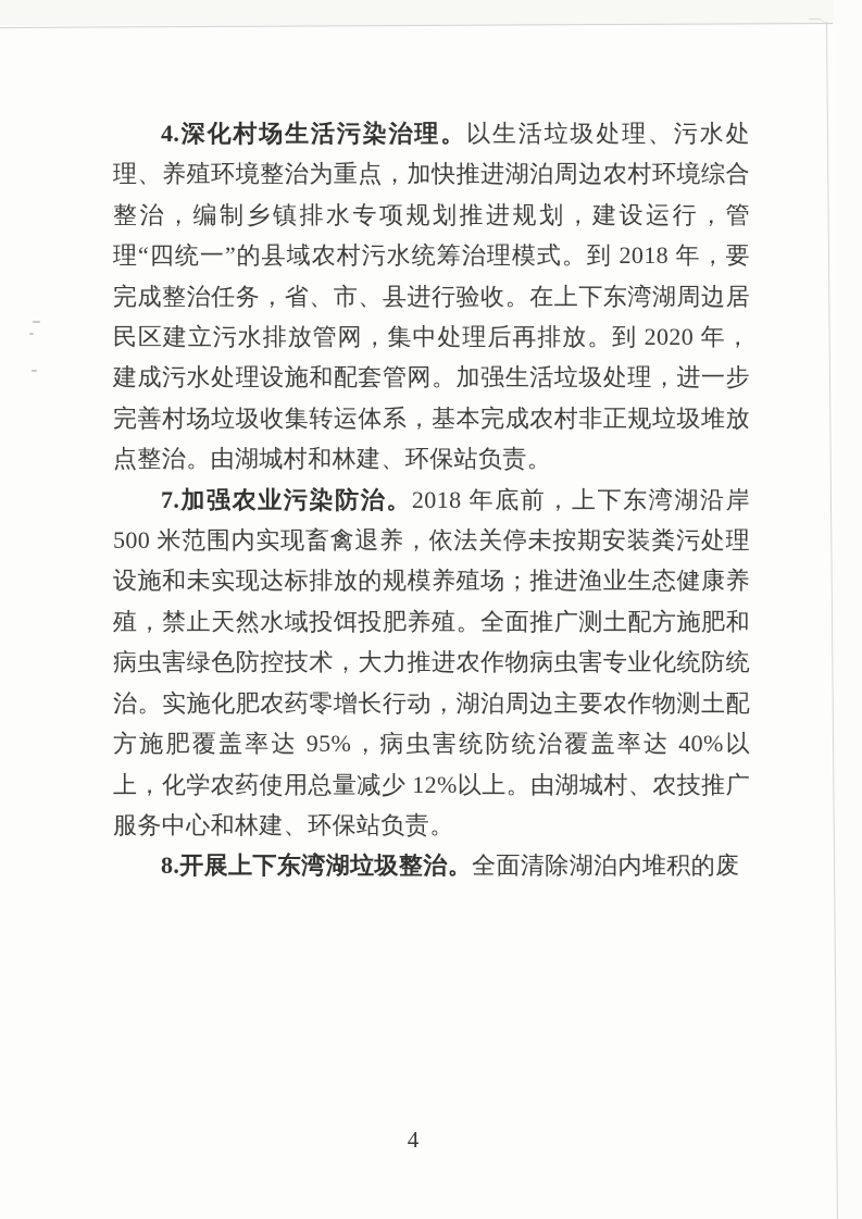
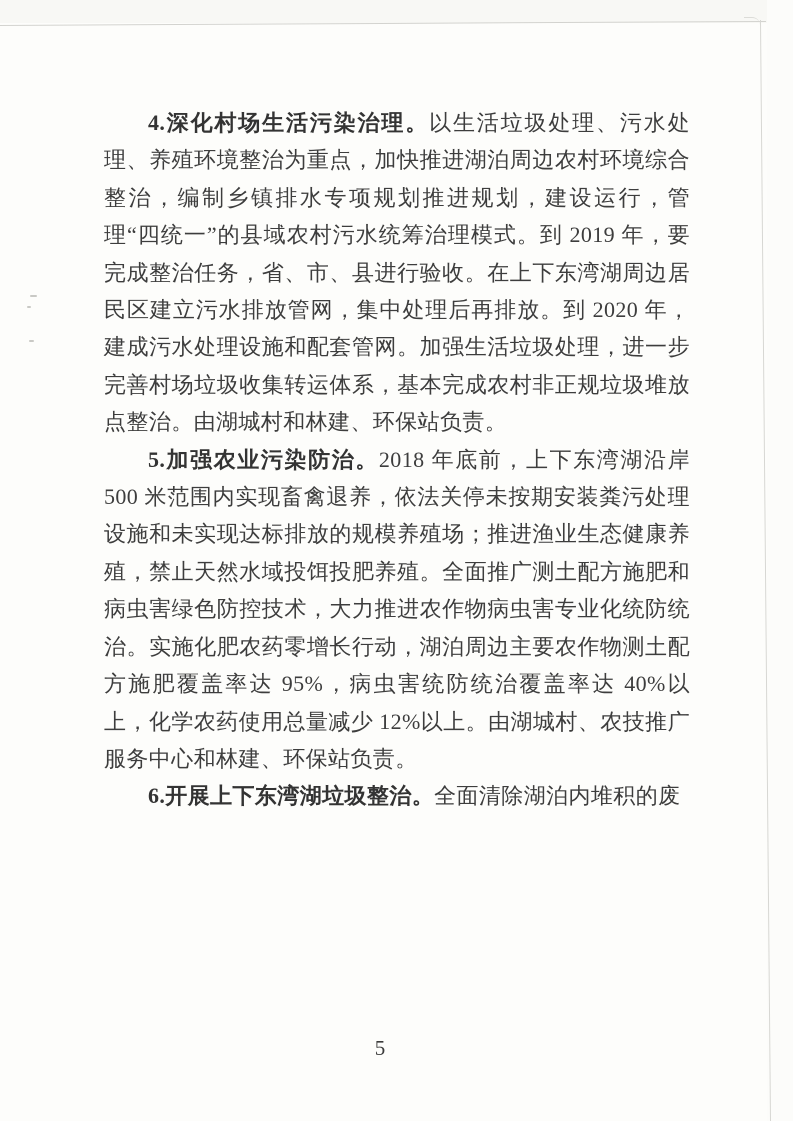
- 4.深化村场生活污染治理。以生活垃圾处理、污水处理、养殖环境整治为重点，加快推进湖泊周边农村环境综合整治，编制乡镇排水专项规划推进规划，建设运行，管理“四统一”的县域农村污水统筹治理模式。到 2018 年，要完成整治任务，省、市、县进行验收。在上下东湾湖周边居民区建立污水排放管网，集中处理后再排放。到 2020 年，建成污水处理设施和配套管网。加强生活垃圾处理，进一步完善村场垃圾收集转运体系，基本完成农村非正规垃圾堆放点整治。由湖城村和林建、环保站负责。
+ 4.深化村场生活污染治理。以生活垃圾处理、污水处理、养殖环境整治为重点，加快推进湖泊周边农村环境综合整治，编制乡镇排水专项规划推进规划，建设运行，管理“四统一”的县域农村污水统筹治理模式。到 2019 年，要完成整治任务，省、市、县进行验收。在上下东湾湖周边居民区建立污水排放管网，集中处理后再排放。到 2020 年，建成污水处理设施和配套管网。加强生活垃圾处理，进一步完善村场垃圾收集转运体系，基本完成农村非正规垃圾堆放点整治。由湖城村和林建、环保站负责。
- 7.加强农业污染防治。2018 年底前，上下东湾湖沿岸 500 米范围内实现畜禽退养，依法关停未按期安装粪污处理设施和未实现达标排放的规模养殖场；推进渔业生态健康养殖，禁止天然水域投饵投肥养殖。全面推广测土配方施肥和病虫害绿色防控技术，大力推进农作物病虫害专业化统防统治。实施化肥农药零增长行动，湖泊周边主要农作物测土配方施肥覆盖率达 95%，病虫害统防统治覆盖率达 40%以上，化学农药使用总量减少 12%以上。由湖城村、农技推广服务中心和林建、环保站负责。
+ 5.加强农业污染防治。2018 年底前，上下东湾湖沿岸 500 米范围内实现畜禽退养，依法关停未按期安装粪污处理设施和未实现达标排放的规模养殖场；推进渔业生态健康养殖，禁止天然水域投饵投肥养殖。全面推广测土配方施肥和病虫害绿色防控技术，大力推进农作物病虫害专业化统防统治。实施化肥农药零增长行动，湖泊周边主要农作物测土配方施肥覆盖率达 95%，病虫害统防统治覆盖率达 40%以上，化学农药使用总量减少 12%以上。由湖城村、农技推广服务中心和林建、环保站负责。
- 8.开展上下东湾湖垃圾整治。全面清除湖泊内堆积的废
+ 6.开展上下东湾湖垃圾整治。全面清除湖泊内堆积的废
- 4
+ 5
